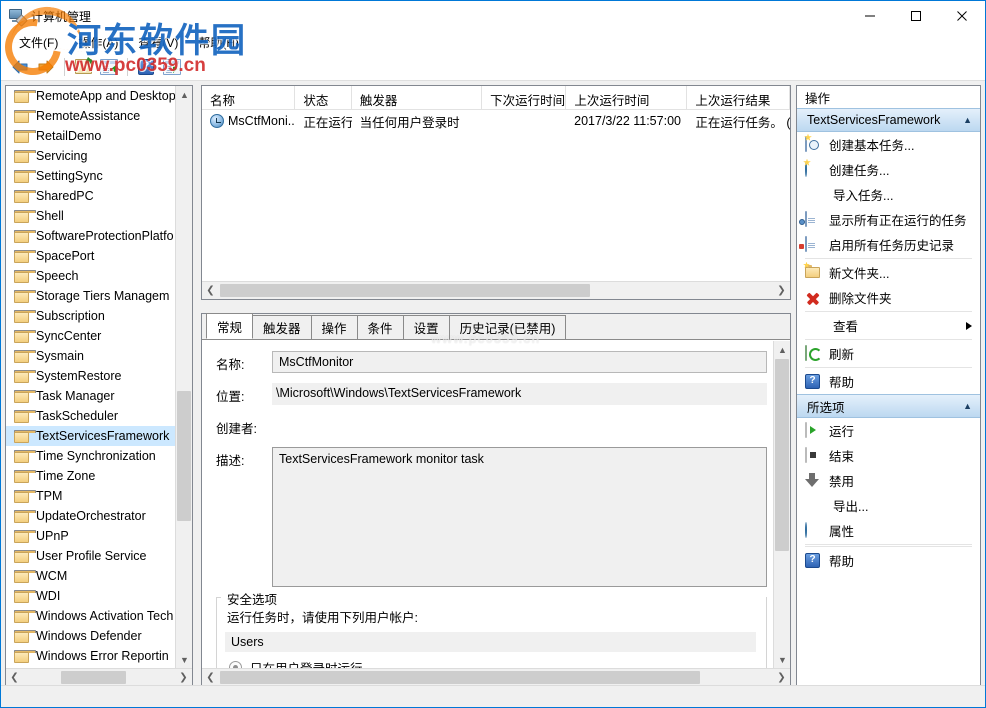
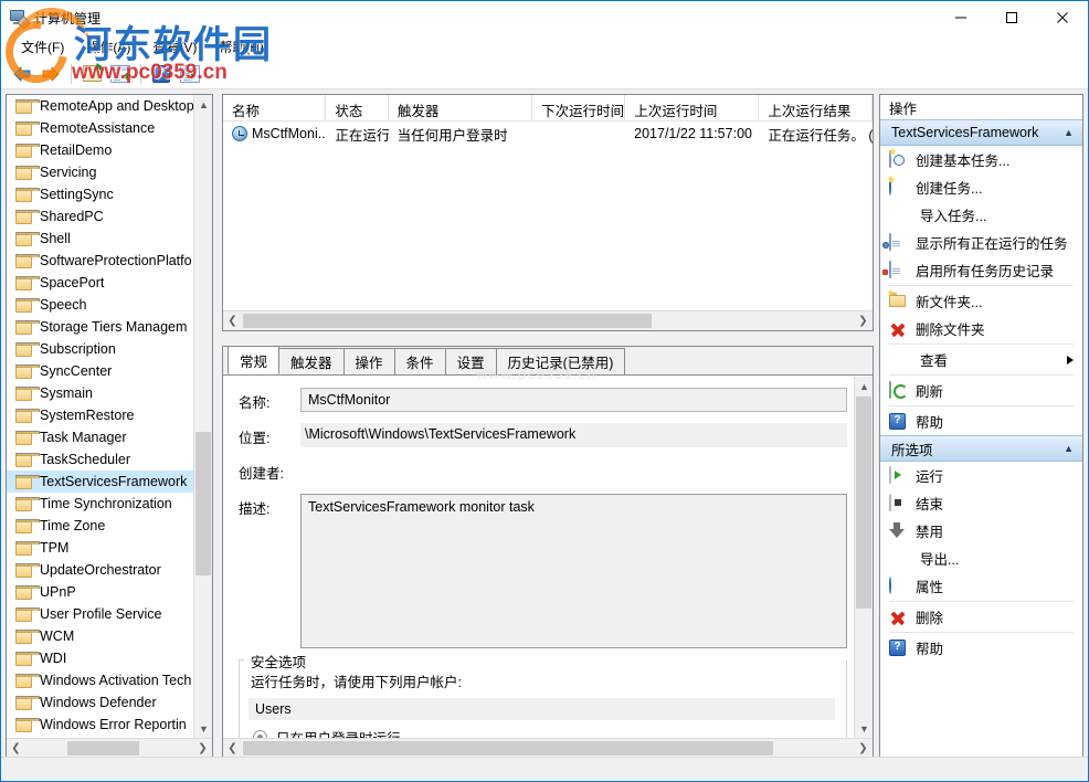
  计算机管理
  文件(F)
  操作(A)
  查看(V)
  帮助(H)
  ?
  RemoteApp and Desktop
  RemoteAssistance
  RetailDemo
  Servicing
  SettingSync
  SharedPC
  Shell
  SoftwareProtectionPlatfo
  SpacePort
  Speech
  Storage Tiers Managem
  Subscription
  SyncCenter
  Sysmain
  SystemRestore
  Task Manager
  TaskScheduler
  TextServicesFramework
  Time Synchronization
  Time Zone
  TPM
  UpdateOrchestrator
  UPnP
  User Profile Service
  WCM
  WDI
  Windows Activation Tech
  Windows Defender
  Windows Error Reportin
  ▲
  ▼
  ❮
  ❯
  名称
  状态
  触发器
  下次运行时间
  上次运行时间
  上次运行结果
  MsCtfMoni..
  正在运行
  当任何用户登录时
- 2017/3/22 11:57:00
+ 2017/1/22 11:57:00
  正在运行任务。 (
  ❮
  ❯
  常规
  触发器
  操作
  条件
  设置
  历史记录(已禁用)
  名称:
  MsCtfMonitor
  位置:
  \Microsoft\Windows\TextServicesFramework
  创建者:
  描述:
  TextServicesFramework monitor task
  安全选项
  运行任务时，请使用下列用户帐户:
  Users
  ▲
  ▼
  ❮
  ❯
  操作
  TextServicesFramework
  ▲
  创建基本任务...
  创建任务...
  导入任务...
  显示所有正在运行的任务
  启用所有任务历史记录
  新文件夹...
  删除文件夹
  查看
  刷新
  ?
  帮助
  所选项
  ▲
  运行
  结束
  禁用
  导出...
  属性
+ 删除
  ?
  帮助
  河东软件园
  www.pc0359.cn
  www.pc0359.cn
